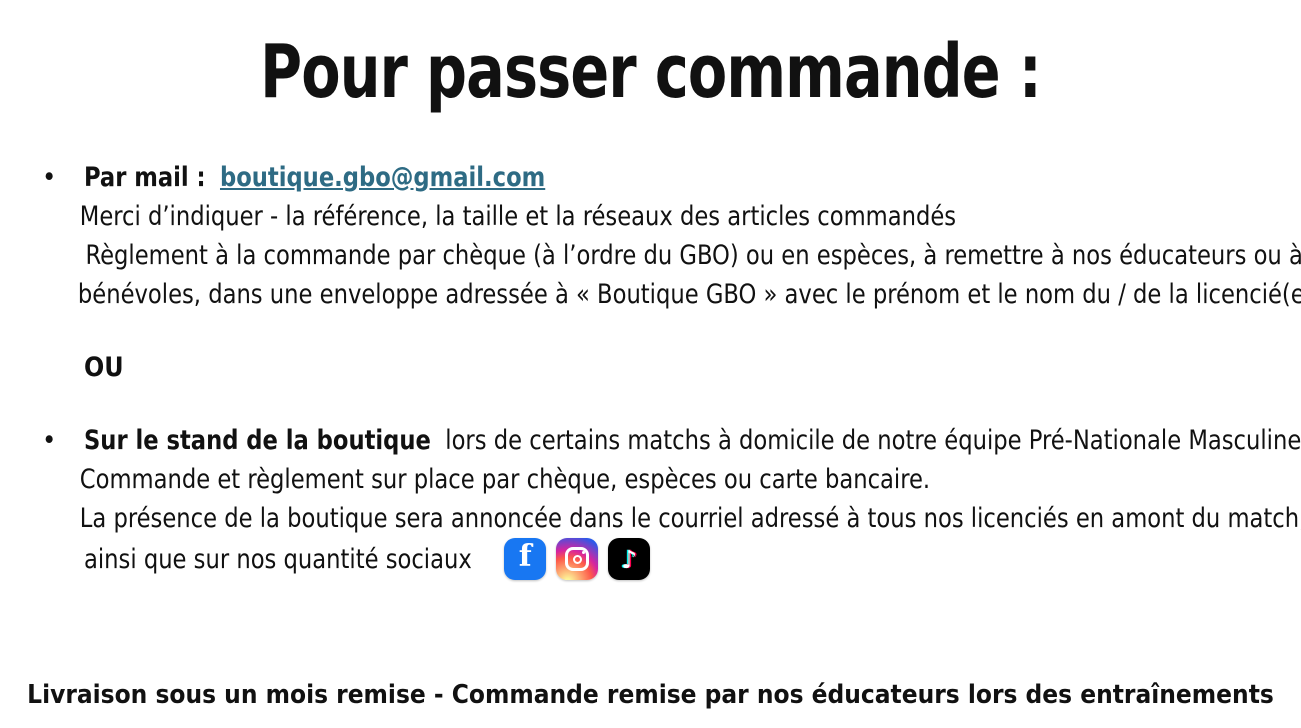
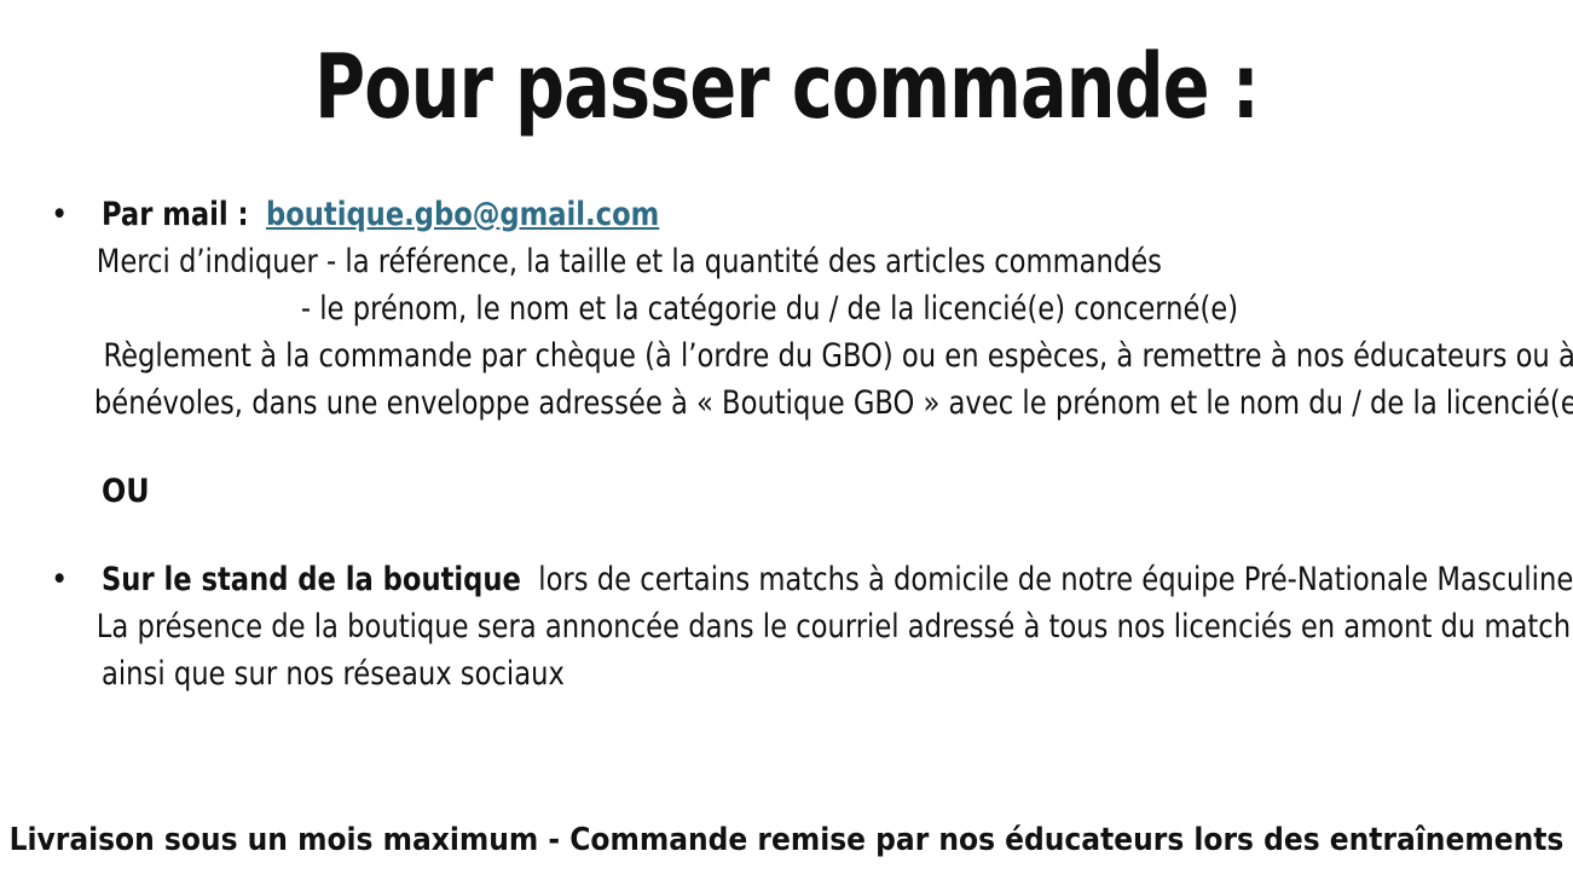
  Pour passer commande :
  •
  Par mail : boutique.gbo@gmail.com
- Merci d’indiquer - la référence, la taille et la réseaux des articles commandés
+ Merci d’indiquer - la référence, la taille et la quantité des articles commandés
+ - le prénom, le nom et la catégorie du / de la licencié(e) concerné(e)
  Règlement à la commande par chèque (à l’ordre du GBO) ou en espèces, à remettre à nos éducateurs ou à
  bénévoles, dans une enveloppe adressée à « Boutique GBO » avec le prénom et le nom du / de la licencié(e
  OU
  •
  Sur le stand de la boutique lors de certains matchs à domicile de notre équipe Pré-Nationale Masculine
- Commande et règlement sur place par chèque, espèces ou carte bancaire.
  La présence de la boutique sera annoncée dans le courriel adressé à tous nos licenciés en amont du match
- ainsi que sur nos quantité sociaux
+ ainsi que sur nos réseaux sociaux
- f
- ♪
- Livraison sous un mois remise - Commande remise par nos éducateurs lors des entraînements
+ Livraison sous un mois maximum - Commande remise par nos éducateurs lors des entraînements
